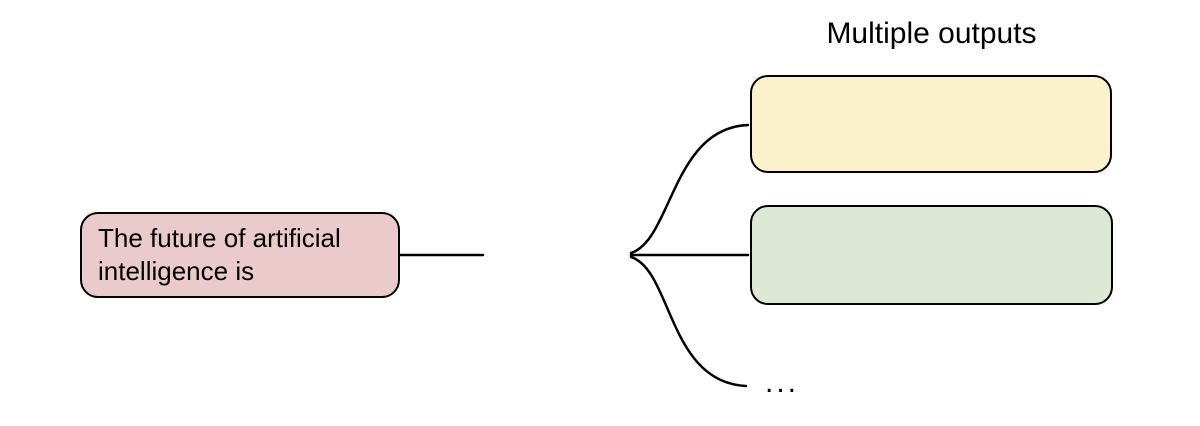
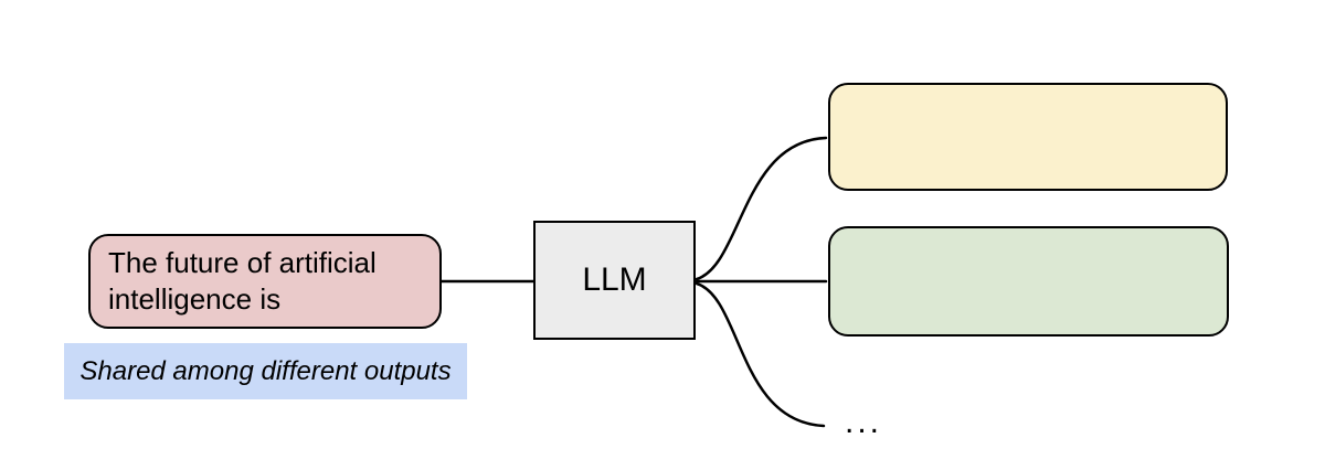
- Multiple outputs
  The future of artificial intelligence is
+ Shared among different outputs
+ LLM
  ...
